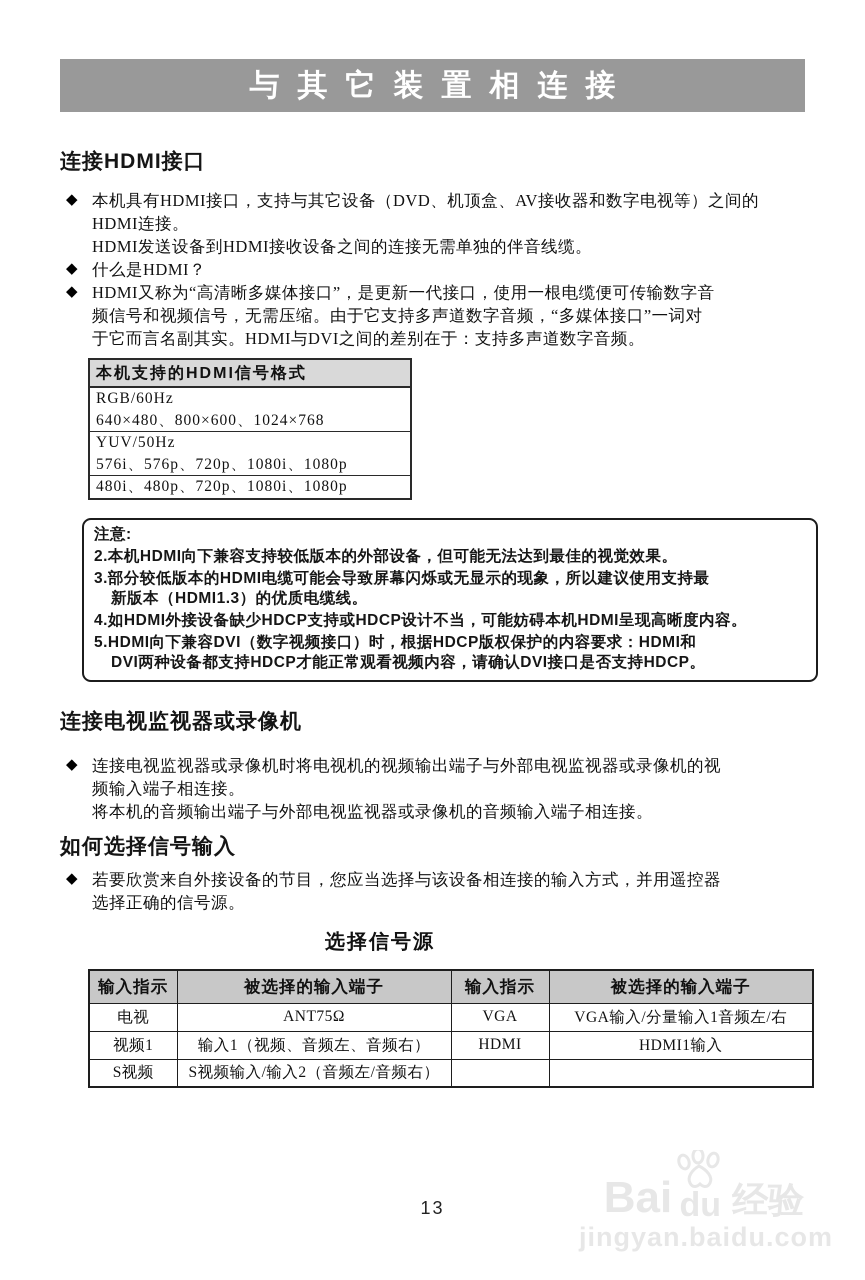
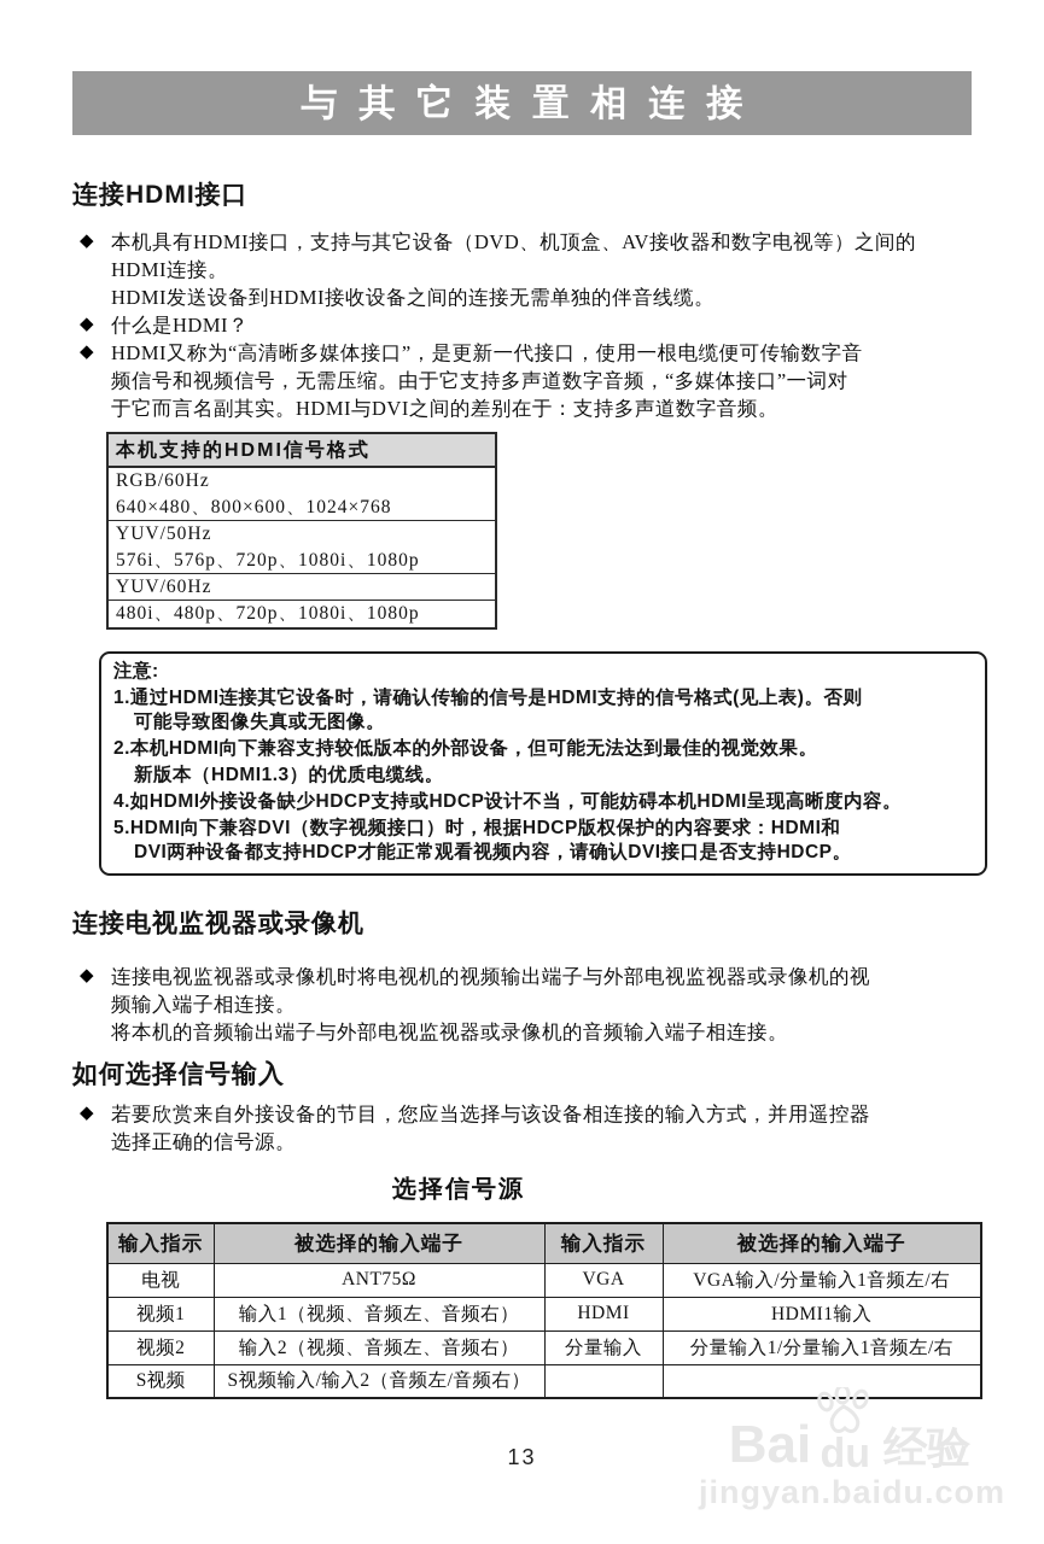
  与其它装置相连接
  连接HDMI接口
  ◆
  本机具有HDMI接口，支持与其它设备（DVD、机顶盒、AV接收器和数字电视等）之间的
  HDMI连接。
  HDMI发送设备到HDMI接收设备之间的连接无需单独的伴音线缆。
  ◆
  什么是HDMI？
  ◆
  HDMI又称为“高清晰多媒体接口”，是更新一代接口，使用一根电缆便可传输数字音
  频信号和视频信号，无需压缩。由于它支持多声道数字音频，“多媒体接口”一词对
  于它而言名副其实。HDMI与DVI之间的差别在于：支持多声道数字音频。
  本机支持的HDMI信号格式
  RGB/60Hz
  640×480、800×600、1024×768
  YUV/50Hz
  576i、576p、720p、1080i、1080p
+ YUV/60Hz
  480i、480p、720p、1080i、1080p
  注意:
+ 1.通过HDMI连接其它设备时，请确认传输的信号是HDMI支持的信号格式(见上表)。否则
+ 可能导致图像失真或无图像。
  2.本机HDMI向下兼容支持较低版本的外部设备，但可能无法达到最佳的视觉效果。
- 3.部分较低版本的HDMI电缆可能会导致屏幕闪烁或无显示的现象，所以建议使用支持最
  新版本（HDMI1.3）的优质电缆线。
  4.如HDMI外接设备缺少HDCP支持或HDCP设计不当，可能妨碍本机HDMI呈现高晰度内容。
  5.HDMI向下兼容DVI（数字视频接口）时，根据HDCP版权保护的内容要求：HDMI和
  DVI两种设备都支持HDCP才能正常观看视频内容，请确认DVI接口是否支持HDCP。
  连接电视监视器或录像机
  ◆
  连接电视监视器或录像机时将电视机的视频输出端子与外部电视监视器或录像机的视
  频输入端子相连接。
  将本机的音频输出端子与外部电视监视器或录像机的音频输入端子相连接。
  如何选择信号输入
  ◆
  若要欣赏来自外接设备的节目，您应当选择与该设备相连接的输入方式，并用遥控器
  选择正确的信号源。
  选择信号源
  输入指示	被选择的输入端子	输入指示	被选择的输入端子
  电视	ANT75Ω	VGA	VGA输入/分量输入1音频左/右
  视频1	输入1（视频、音频左、音频右）	HDMI	HDMI1输入
+ 视频2	输入2（视频、音频左、音频右）	分量输入	分量输入1/分量输入1音频左/右
  S视频	S视频输入/输入2（音频左/音频右）
  13
  Bai
  du
  经验
  jingyan.baidu.com
